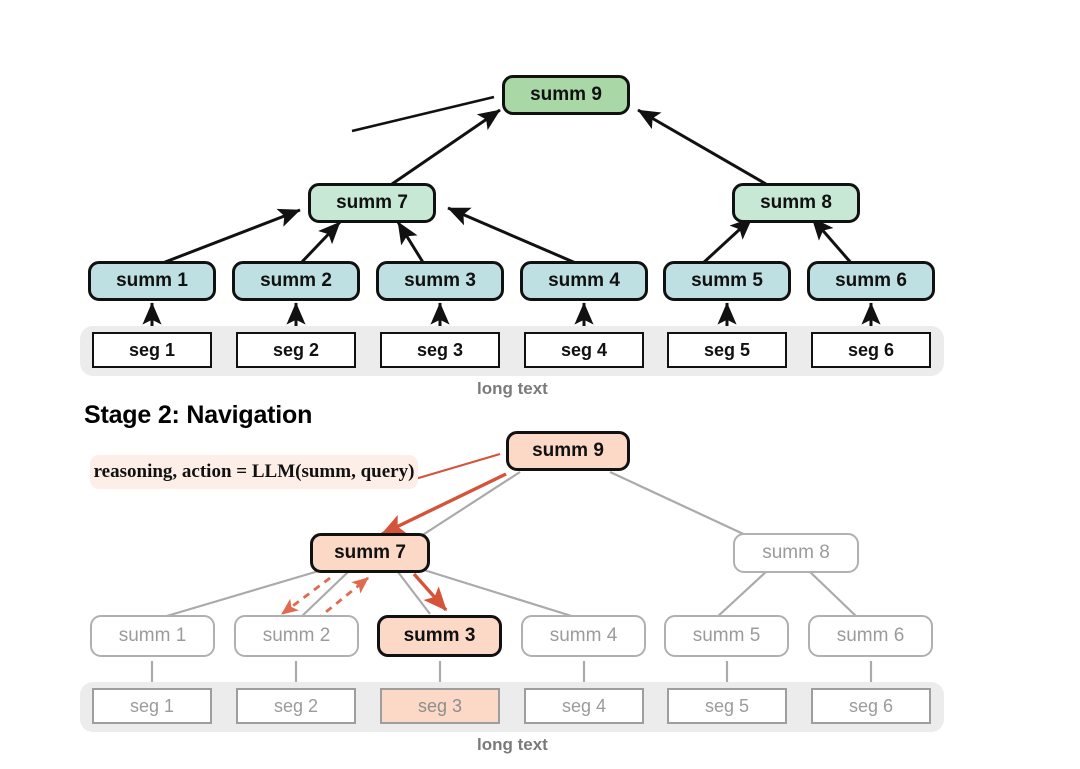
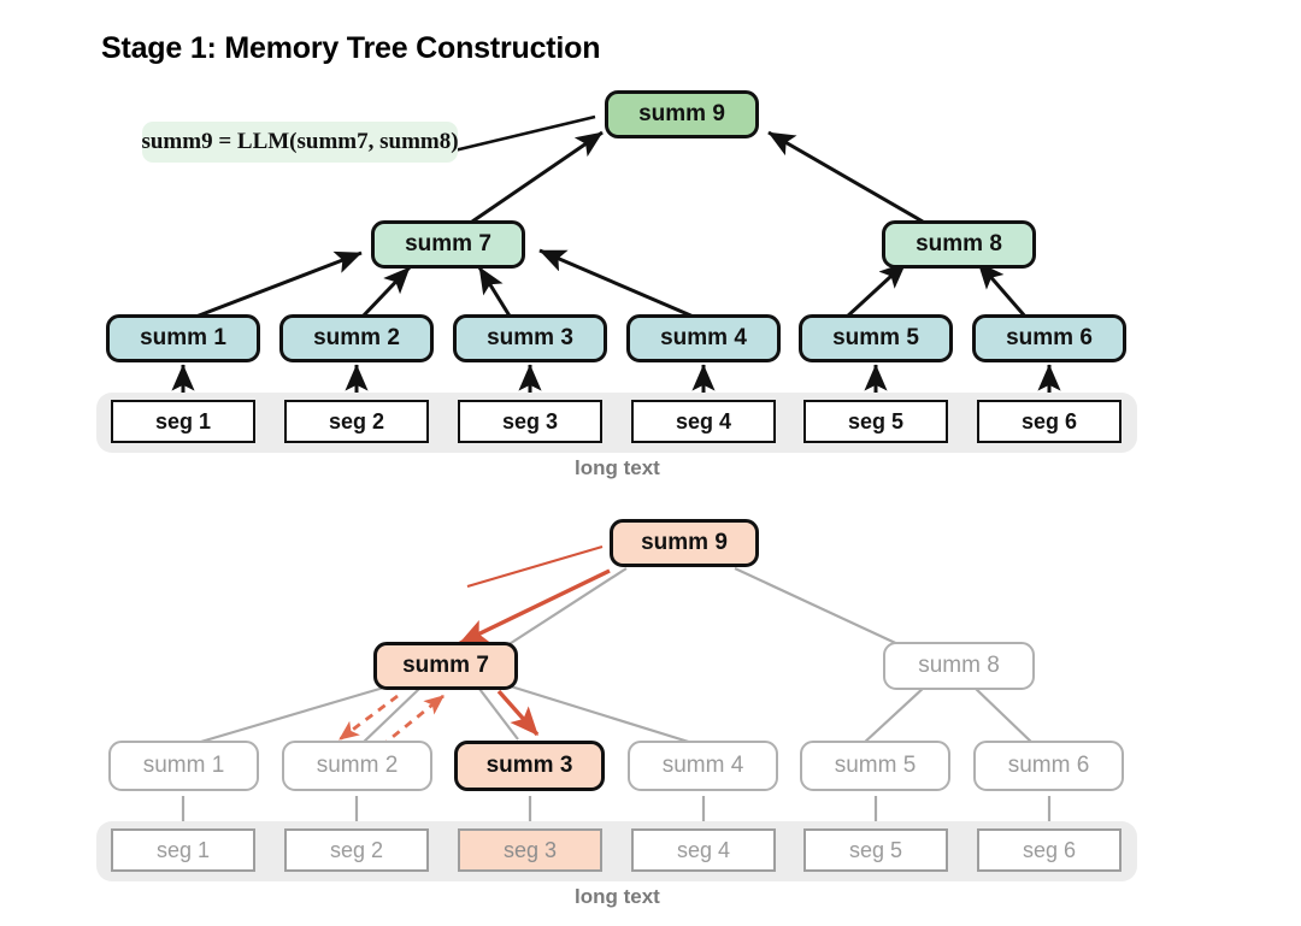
+ Stage 1: Memory Tree Construction
+ summ9 = LLM(summ7, summ8)
  summ 9
  summ 7
  summ 8
  summ 1
  summ 2
  summ 3
  summ 4
  summ 5
  summ 6
  seg 1
  seg 2
  seg 3
  seg 4
  seg 5
  seg 6
  long text
- Stage 2: Navigation
- reasoning, action = LLM(summ, query)
  summ 9
  summ 7
  summ 8
  summ 1
  summ 2
  summ 3
  summ 4
  summ 5
  summ 6
  seg 1
  seg 2
  seg 3
  seg 4
  seg 5
  seg 6
  long text
